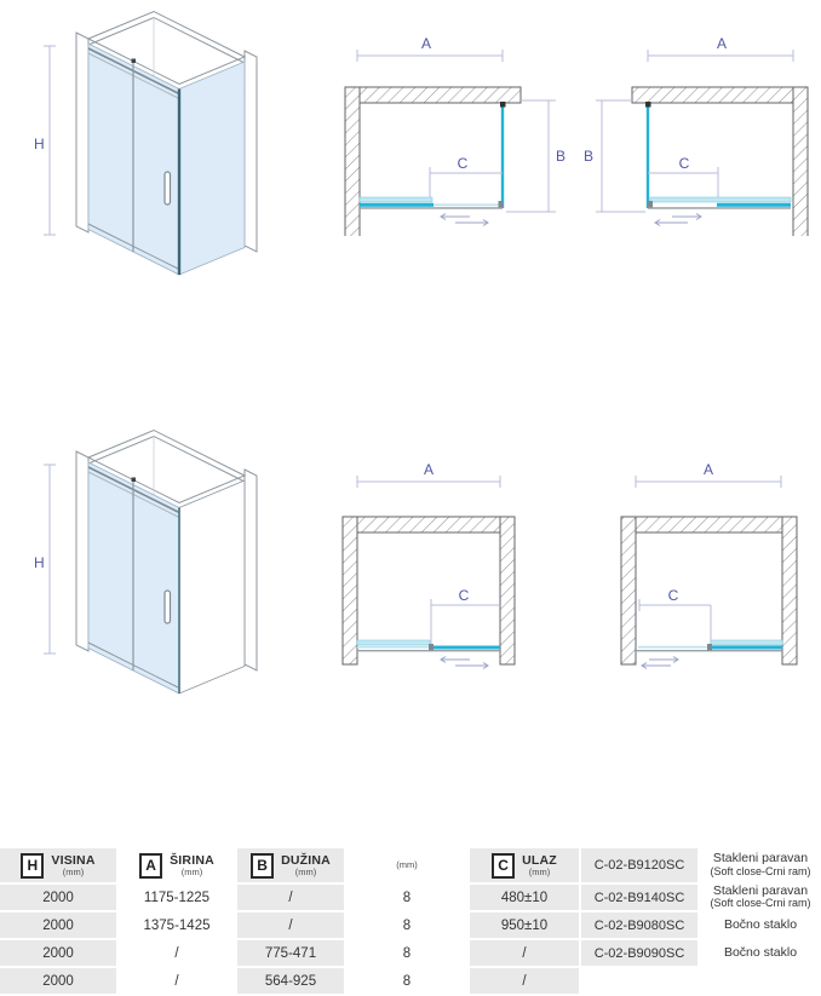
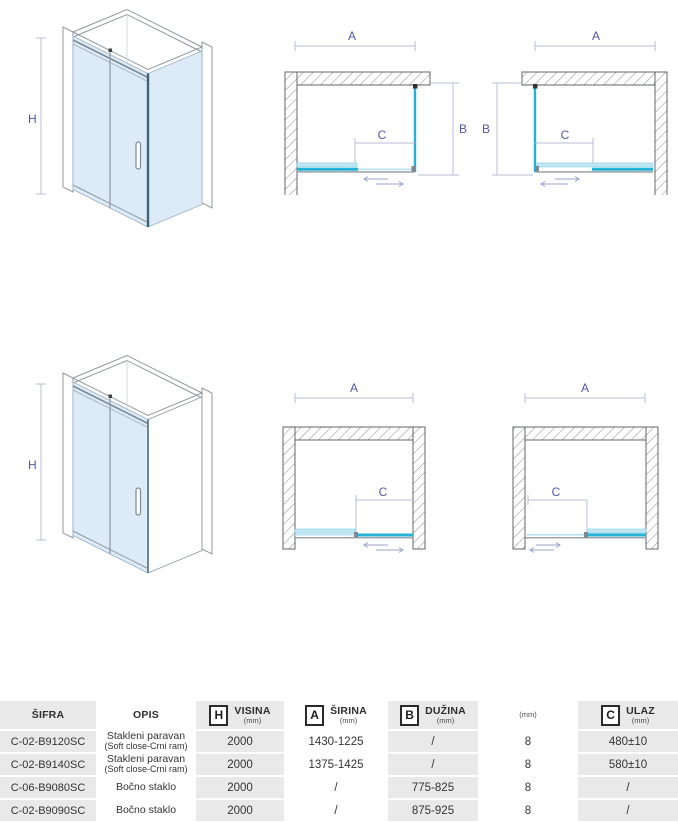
  H
  A
  B
  C
  A
  B
  C
  H
  A
  C
  A
  C
+ ŠIFRA
+ OPIS
  H
  VISINA
  (mm)
  A
  ŠIRINA
  (mm)
  B
  DUŽINA
  (mm)
  (mm)
  C
  ULAZ
  (mm)
  C-02-B9120SC
  Stakleni paravan
  (Soft close-Crni ram)
  2000
- 1175-1225
+ 1430-1225
  /
  8
  480±10
  C-02-B9140SC
  Stakleni paravan
  (Soft close-Crni ram)
  2000
  1375-1425
  /
  8
- 950±10
+ 580±10
- C-02-B9080SC
+ C-06-B9080SC
  Bočno staklo
  2000
  /
- 775-471
+ 775-825
  8
  /
  C-02-B9090SC
  Bočno staklo
  2000
  /
- 564-925
+ 875-925
  8
  /
